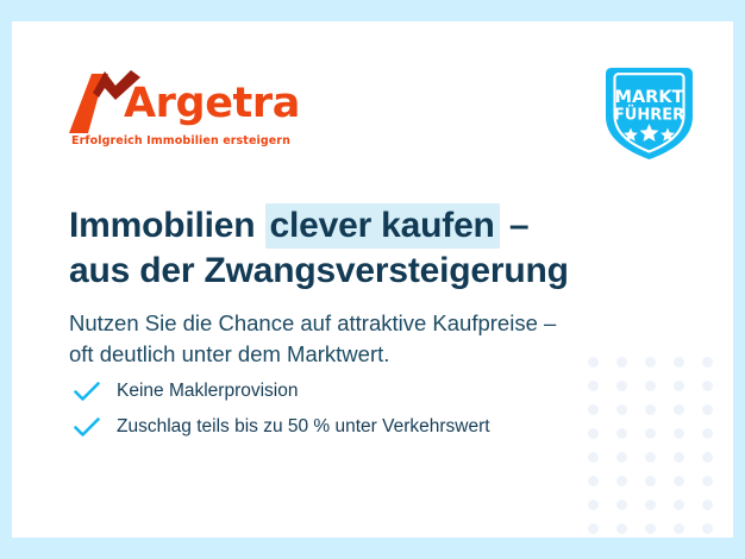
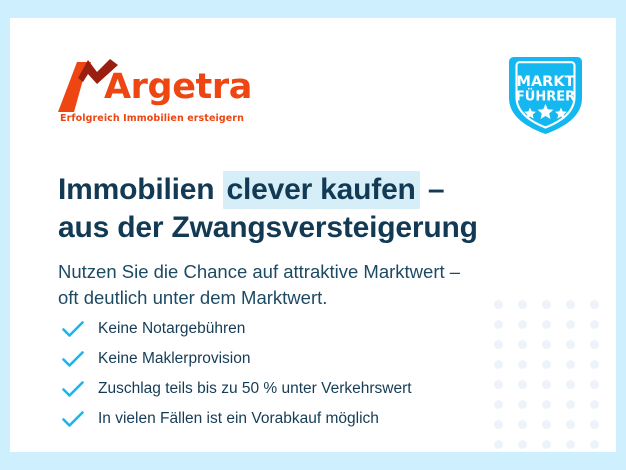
  Argetra
  Erfolgreich Immobilien ersteigern
  MARKT
  FÜHRER
  Immobilien clever kaufen –
  aus der Zwangsversteigerung
- Nutzen Sie die Chance auf attraktive Kaufpreise –
+ Nutzen Sie die Chance auf attraktive Marktwert –
  oft deutlich unter dem Marktwert.
+ Keine Notargebühren
  Keine Maklerprovision
  Zuschlag teils bis zu 50 % unter Verkehrswert
+ In vielen Fällen ist ein Vorabkauf möglich
